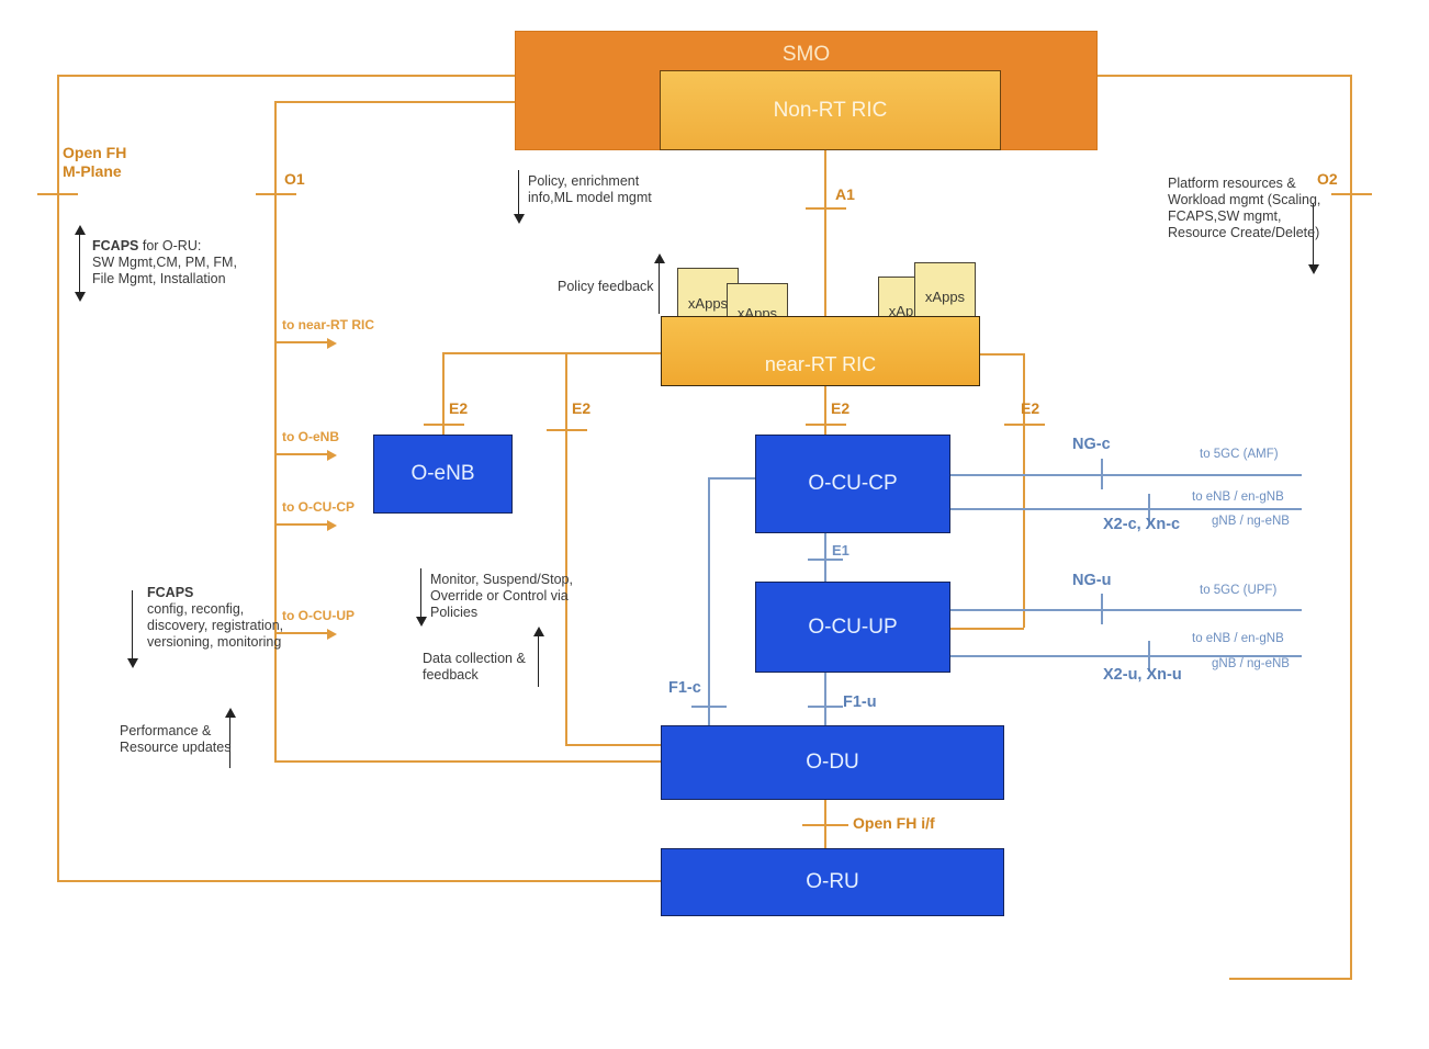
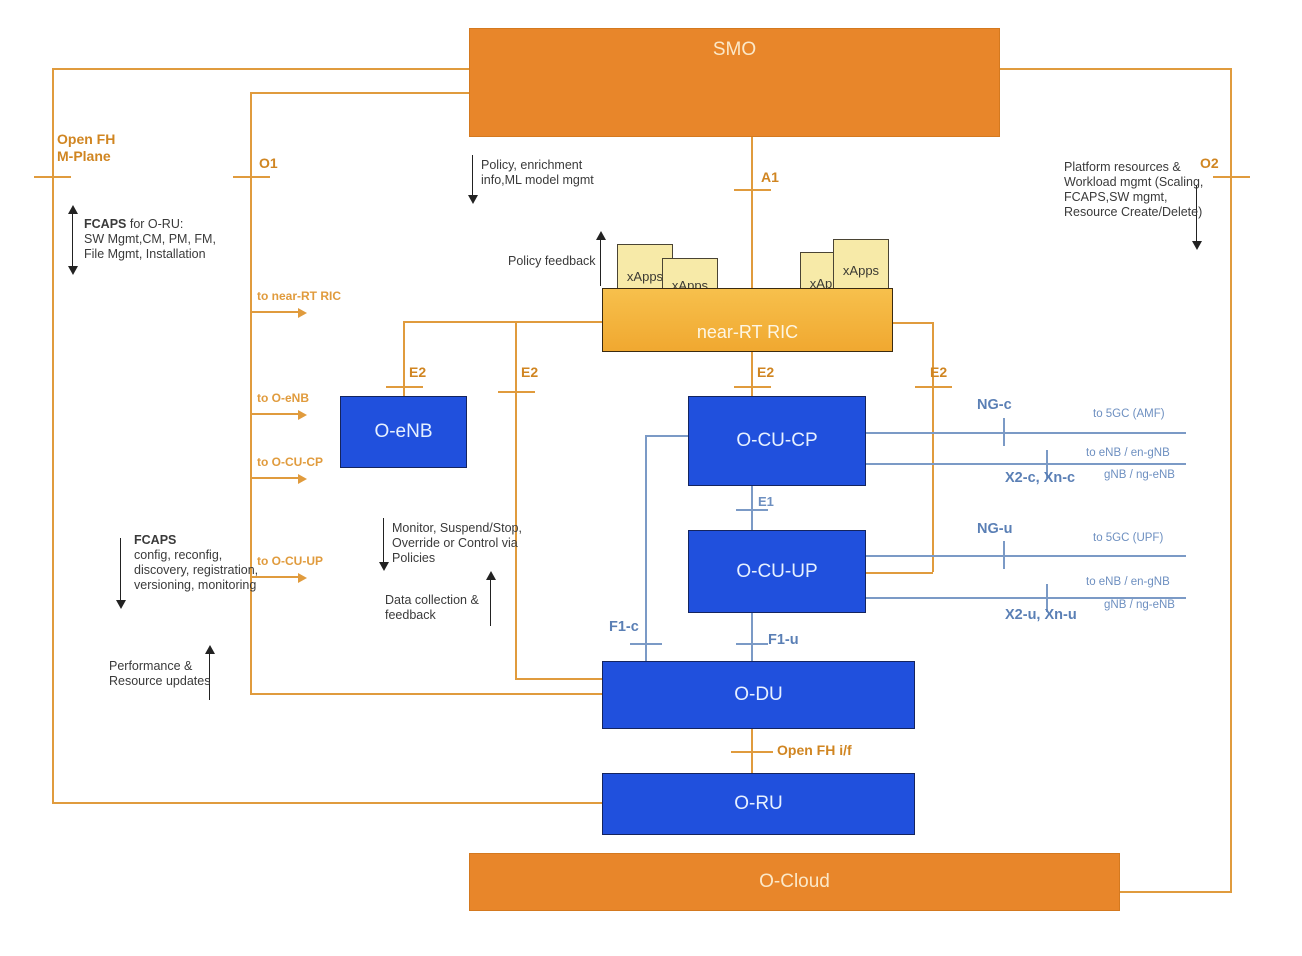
  SMO
- Non-RT RIC
  xApps
  xApps
  xAp
  xApps
  near-RT RIC
  O-eNB
  O-CU-CP
  O-CU-UP
  O-DU
  O-RU
+ O-Cloud
  Open FH
  M-Plane
  O1
  A1
  O2
  E2
  E2
  E2
  E2
  E1
  F1-c
  F1-u
  Open FH i/f
  NG-c
  X2-c, Xn-c
  NG-u
  X2-u, Xn-u
  to 5GC (AMF)
  to eNB / en-gNB
  gNB / ng-eNB
  to 5GC (UPF)
  to eNB / en-gNB
  gNB / ng-eNB
  to near-RT RIC
  to O-eNB
  to O-CU-CP
  to O-CU-UP
  FCAPS for O-RU:
  SW Mgmt,CM, PM, FM,
  File Mgmt, Installation
  FCAPS
  config, reconfig,
  discovery, registration,
  versioning, monitoring
  Performance &
  Resource updates
  Policy, enrichment
  info,ML model mgmt
  Policy feedback
  Monitor, Suspend/Stop,
  Override or Control via
  Policies
  Data collection &
  feedback
  Platform resources &
  Workload mgmt (Scaling,
  FCAPS,SW mgmt,
  Resource Create/Delete)
